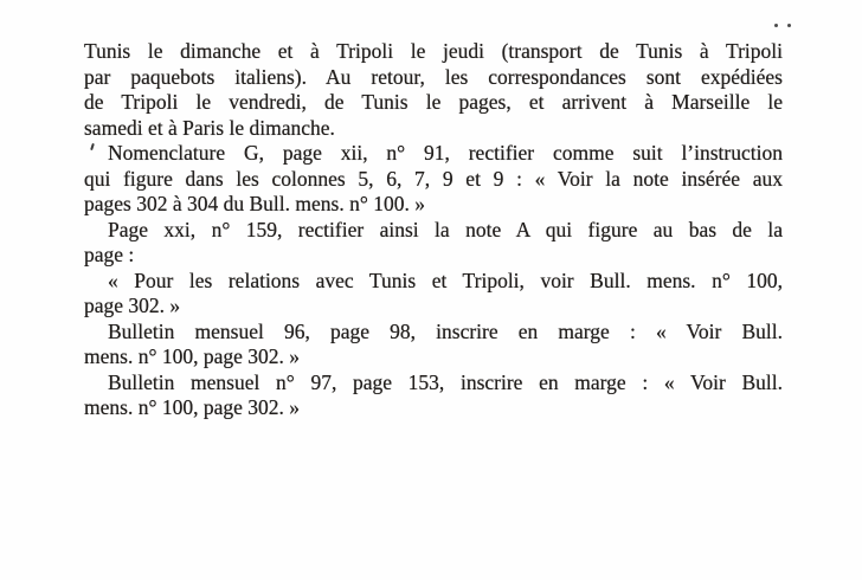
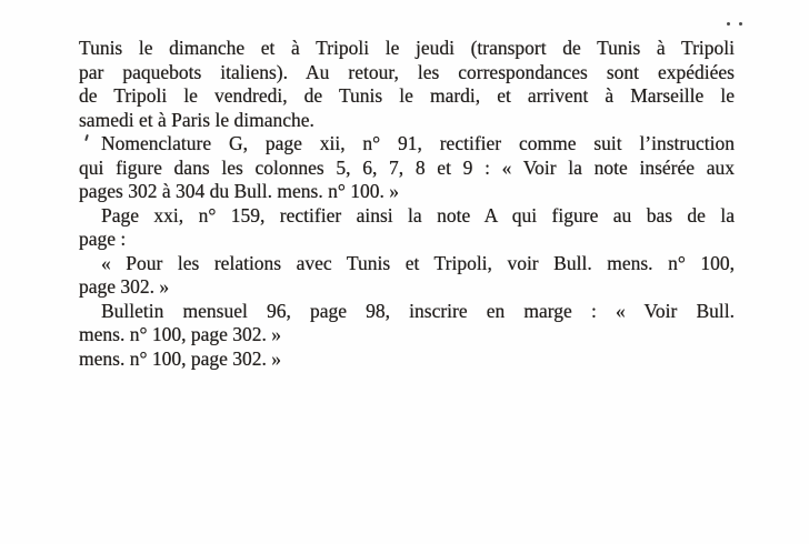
  Tunis le dimanche et à Tripoli le jeudi (transport de Tunis à Tripoli
  par paquebots italiens). Au retour, les correspondances sont expédiées
- de Tripoli le vendredi, de Tunis le pages, et arrivent à Marseille le
+ de Tripoli le vendredi, de Tunis le mardi, et arrivent à Marseille le
  samedi et à Paris le dimanche.
  Nomenclature G, page xii, n° 91, rectifier comme suit l’instruction
- qui figure dans les colonnes 5, 6, 7, 9 et 9 : « Voir la note insérée aux
+ qui figure dans les colonnes 5, 6, 7, 8 et 9 : « Voir la note insérée aux
  pages 302 à 304 du Bull. mens. n° 100. »
  Page xxi, n° 159, rectifier ainsi la note A qui figure au bas de la
  page :
  « Pour les relations avec Tunis et Tripoli, voir Bull. mens. n° 100,
  page 302. »
  Bulletin mensuel 96, page 98, inscrire en marge : « Voir Bull.
  mens. n° 100, page 302. »
- Bulletin mensuel n° 97, page 153, inscrire en marge : « Voir Bull.
  mens. n° 100, page 302. »
